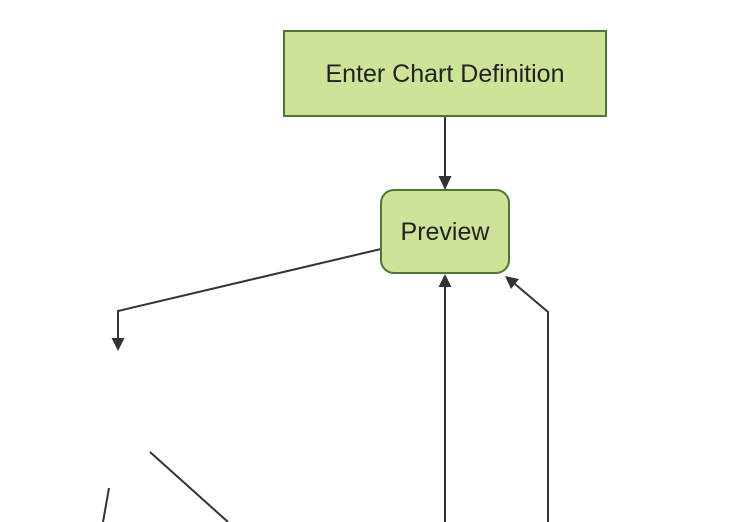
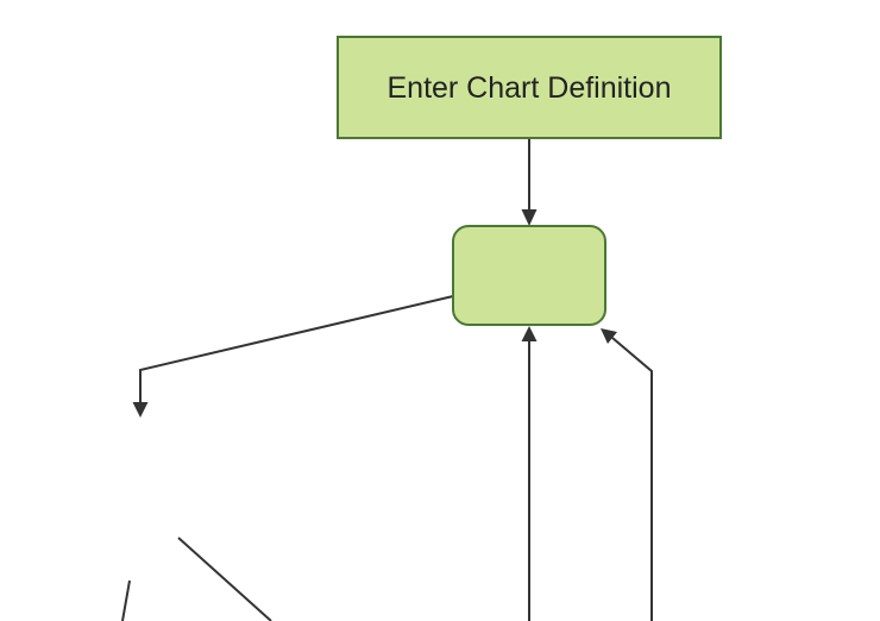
  Enter Chart Definition
- Preview
